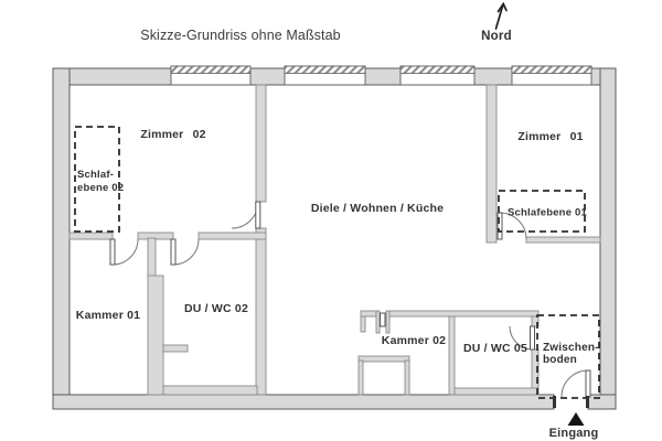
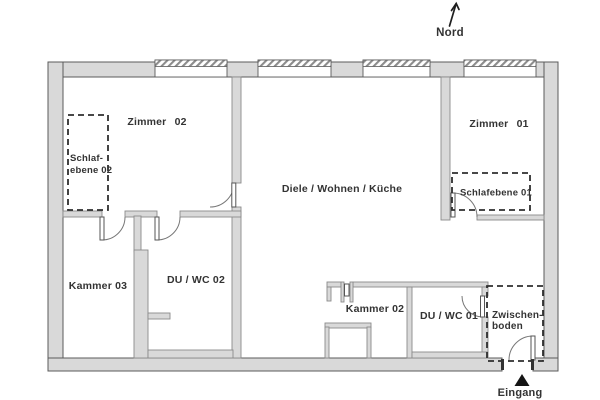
- Skizze-Grundriss ohne Maßstab
  Nord
  Zimmer 02
  Zimmer 01
  Diele / Wohnen / Küche
- Kammer 01
+ Kammer 03
  DU / WC 02
  Kammer 02
- DU / WC 05
+ DU / WC 01
  Schlaf-
  ebene 02
  Schlafebene 01
  Zwischen-
  boden
  Eingang
